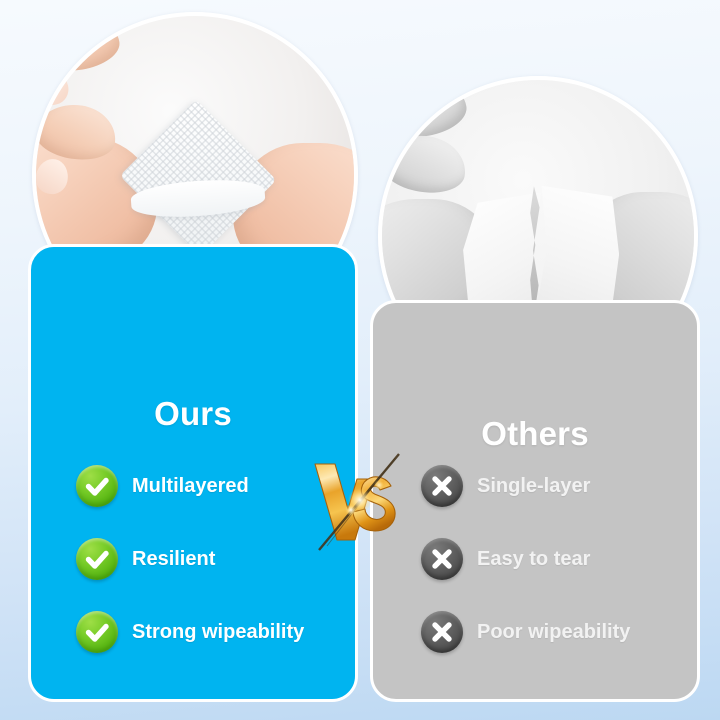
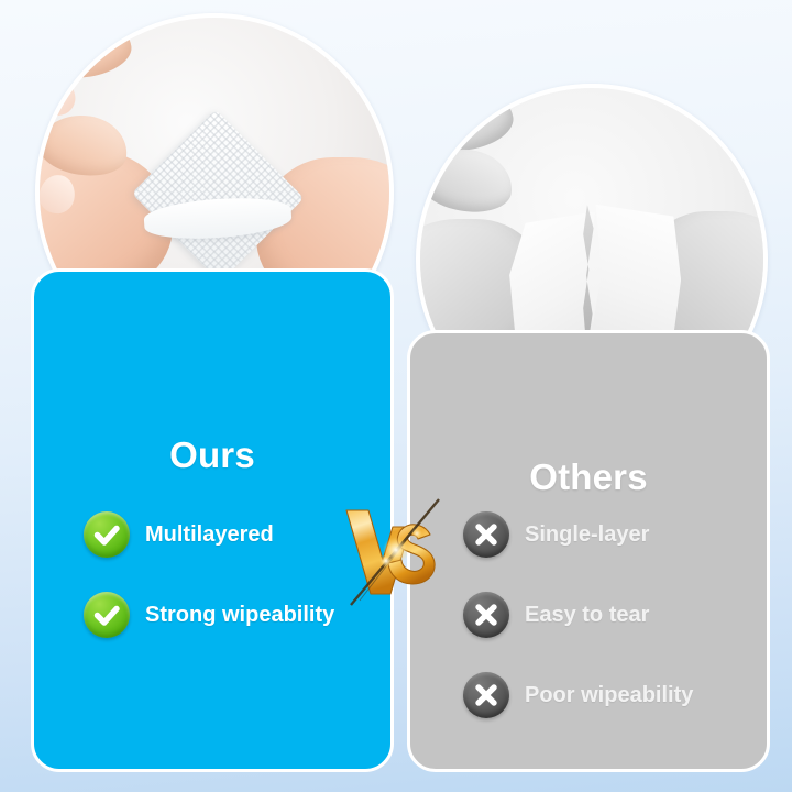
  Ours
  Multilayered
- Resilient
  Strong wipeability
  Others
  Single-layer
  Easy to tear
  Poor wipeability
